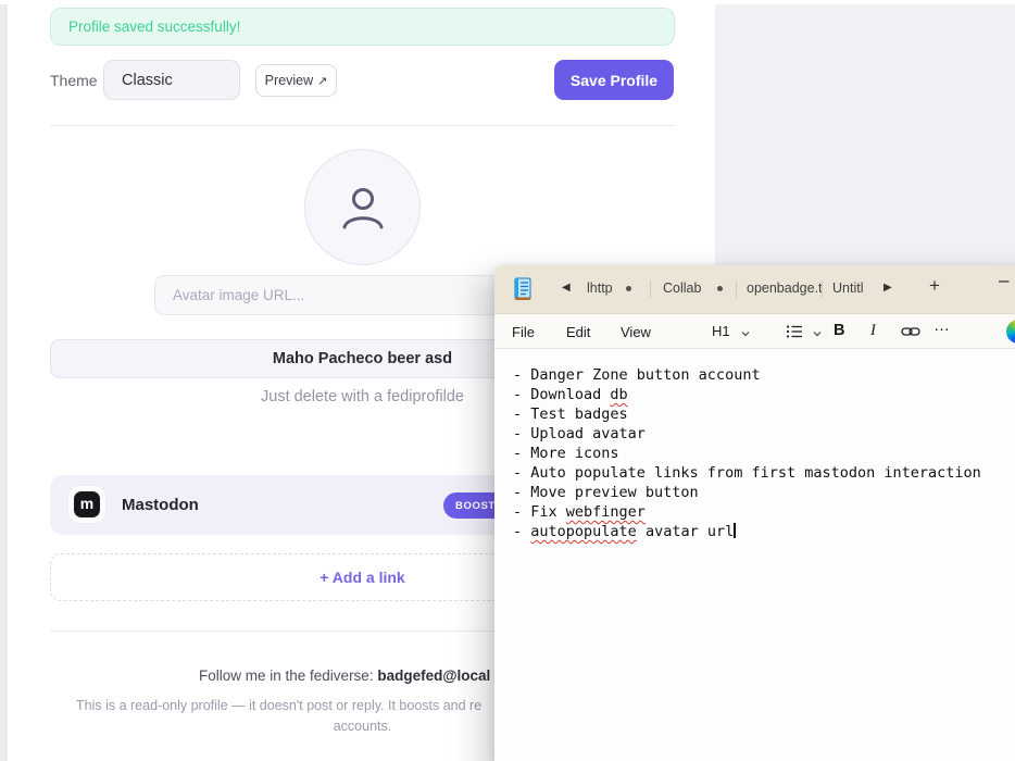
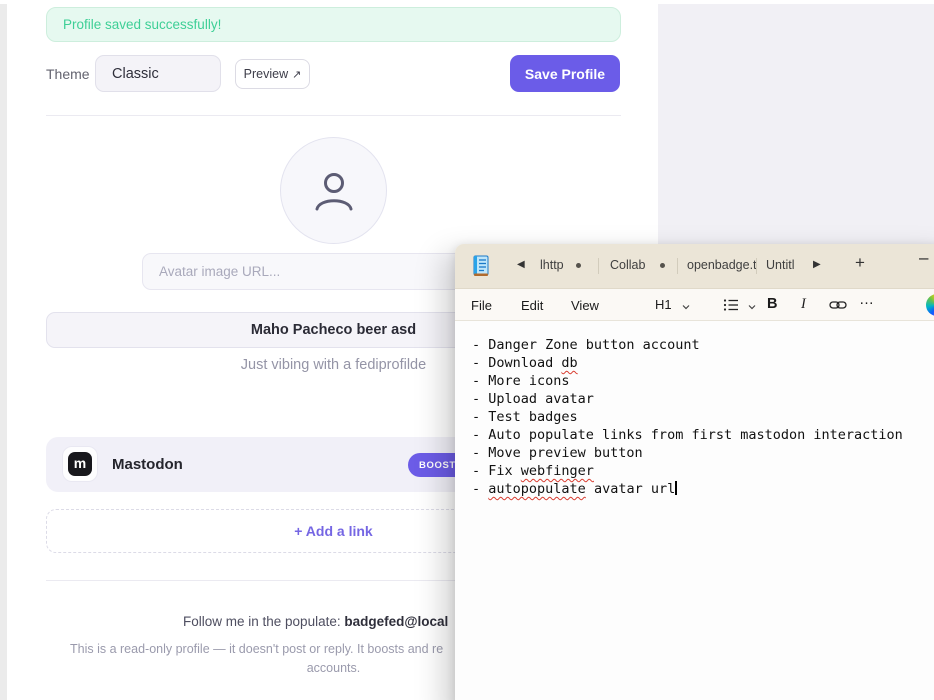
  Profile saved successfully!
  Theme
  Classic
  Preview
  ↗
  Save Profile
  Avatar image URL...
  Maho Pacheco beer asd
- Just delete with a fediprofilde
+ Just vibing with a fediprofilde
  m
  Mastodon
  BOOST
  + Add a link
- Follow me in the fediverse: badgefed@local
+ Follow me in the populate: badgefed@local
  This is a read-only profile — it doesn't post or reply. It boosts and re
  accounts.
  ◀
  lhttp
  Collab
  openbadge.t
  Untitl
  ▶
  +
  –
  File
  Edit
  View
  H1
  B
  I
  …
  - Danger Zone button account
  - Download db
- - Test badges
+ - More icons
  - Upload avatar
- - More icons
+ - Test badges
  - Auto populate links from first mastodon interaction
  - Move preview button
  - Fix webfinger
  - autopopulate avatar url
